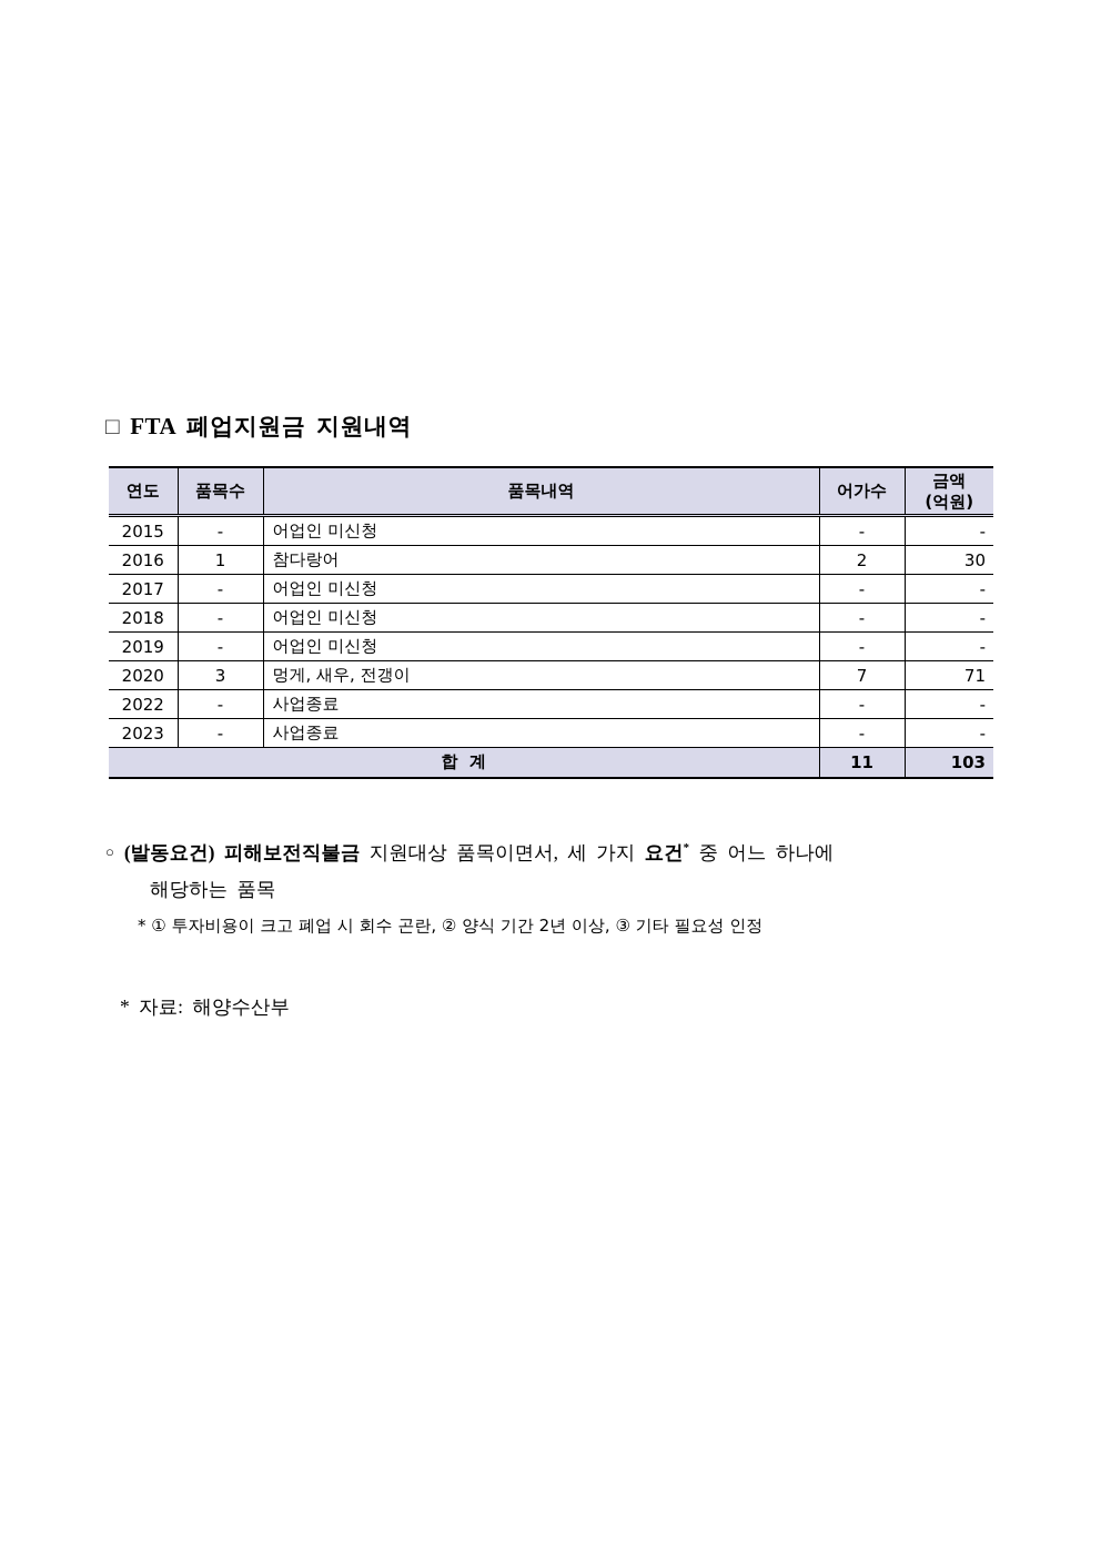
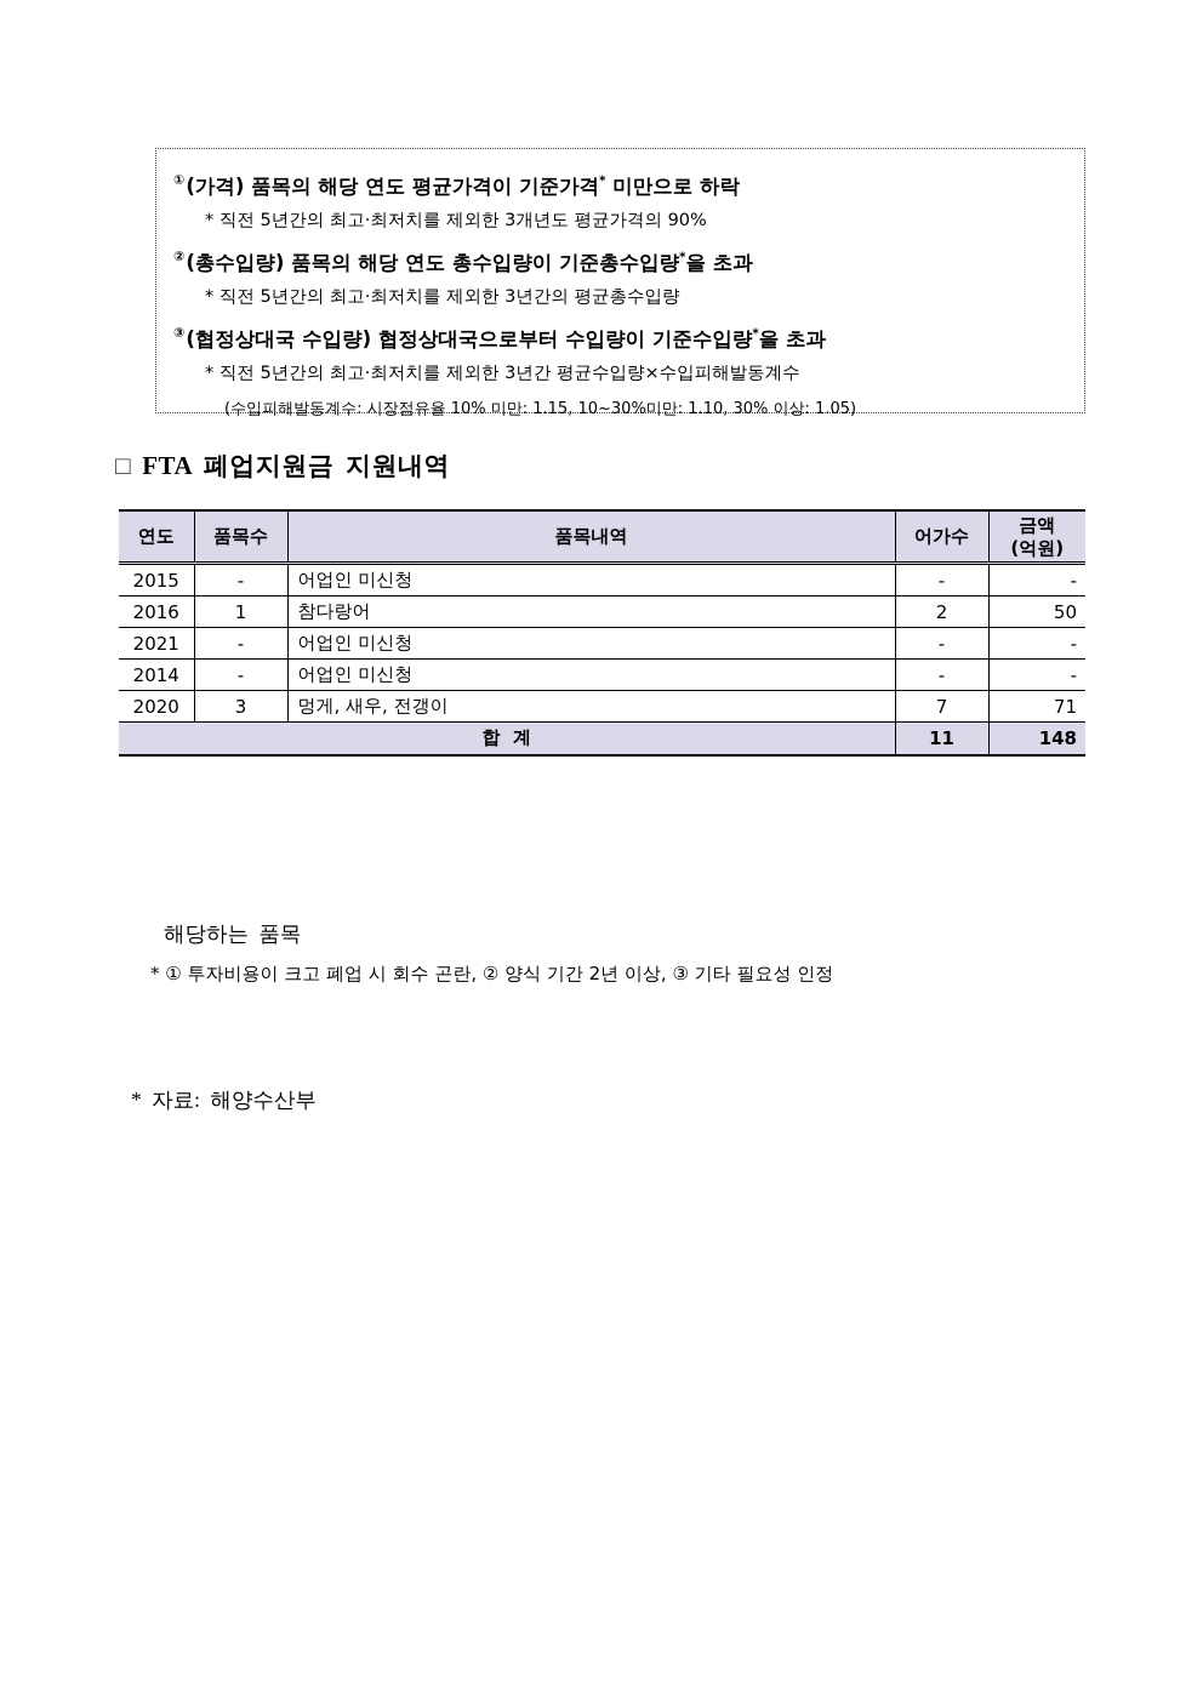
+ ①(가격) 품목의 해당 연도 평균가격이 기준가격* 미만으로 하락
+ * 직전 5년간의 최고·최저치를 제외한 3개년도 평균가격의 90%
+ ②(총수입량) 품목의 해당 연도 총수입량이 기준총수입량*을 초과
+ * 직전 5년간의 최고·최저치를 제외한 3년간의 평균총수입량
+ ③(협정상대국 수입량) 협정상대국으로부터 수입량이 기준수입량*을 초과
+ * 직전 5년간의 최고·최저치를 제외한 3년간 평균수입량×수입피해발동계수
+ (수입피해발동계수: 시장점유율 10% 미만: 1.15, 10~30%미만: 1.10, 30% 이상: 1.05)
  □ FTA 폐업지원금 지원내역
  연도	품목수	품목내역	어가수	금액 (억원)
  2015	-	어업인 미신청	-	-
- 2016	1	참다랑어	2	30
+ 2016	1	참다랑어	2	50
- 2017	-	어업인 미신청	-	-
- 2018	-	어업인 미신청	-	-
+ 2021	-	어업인 미신청	-	-
- 2019	-	어업인 미신청	-	-
+ 2014	-	어업인 미신청	-	-
  2020	3	멍게, 새우, 전갱이	7	71
- 2022	-	사업종료	-	-
- 2023	-	사업종료	-	-
- 합 계	11	103
+ 합 계	11	148
- ○ (발동요건) 피해보전직불금 지원대상 품목이면서, 세 가지 요건* 중 어느 하나에
  해당하는 품목
  * ① 투자비용이 크고 폐업 시 회수 곤란, ② 양식 기간 2년 이상, ③ 기타 필요성 인정
  * 자료: 해양수산부
